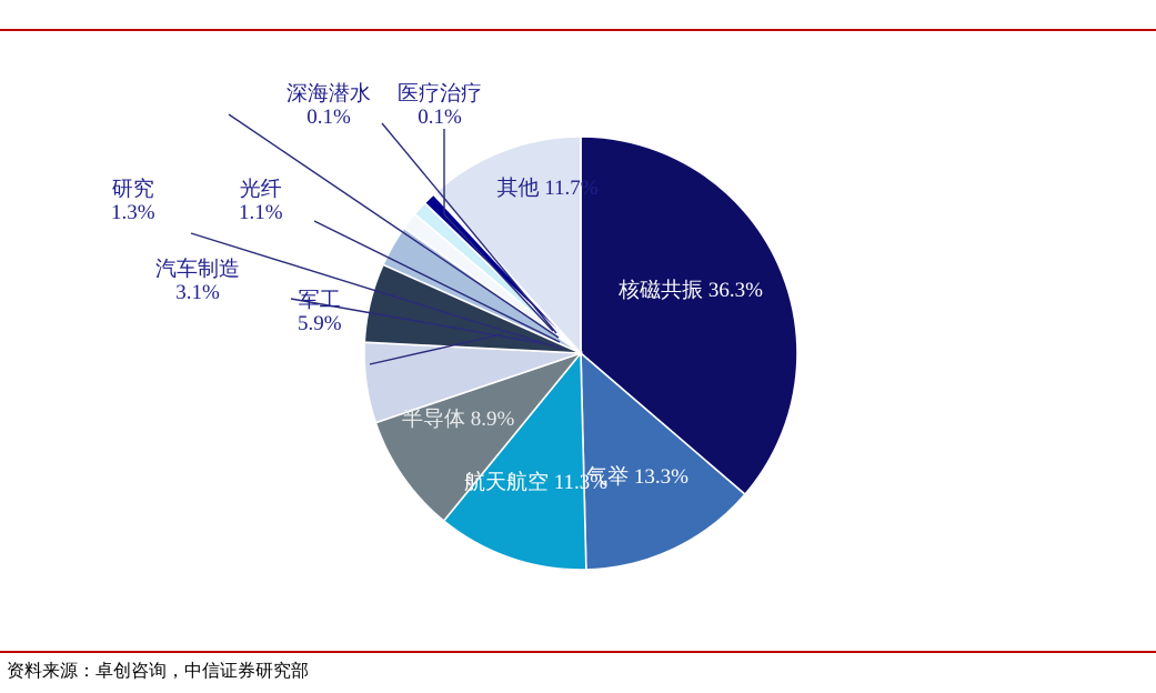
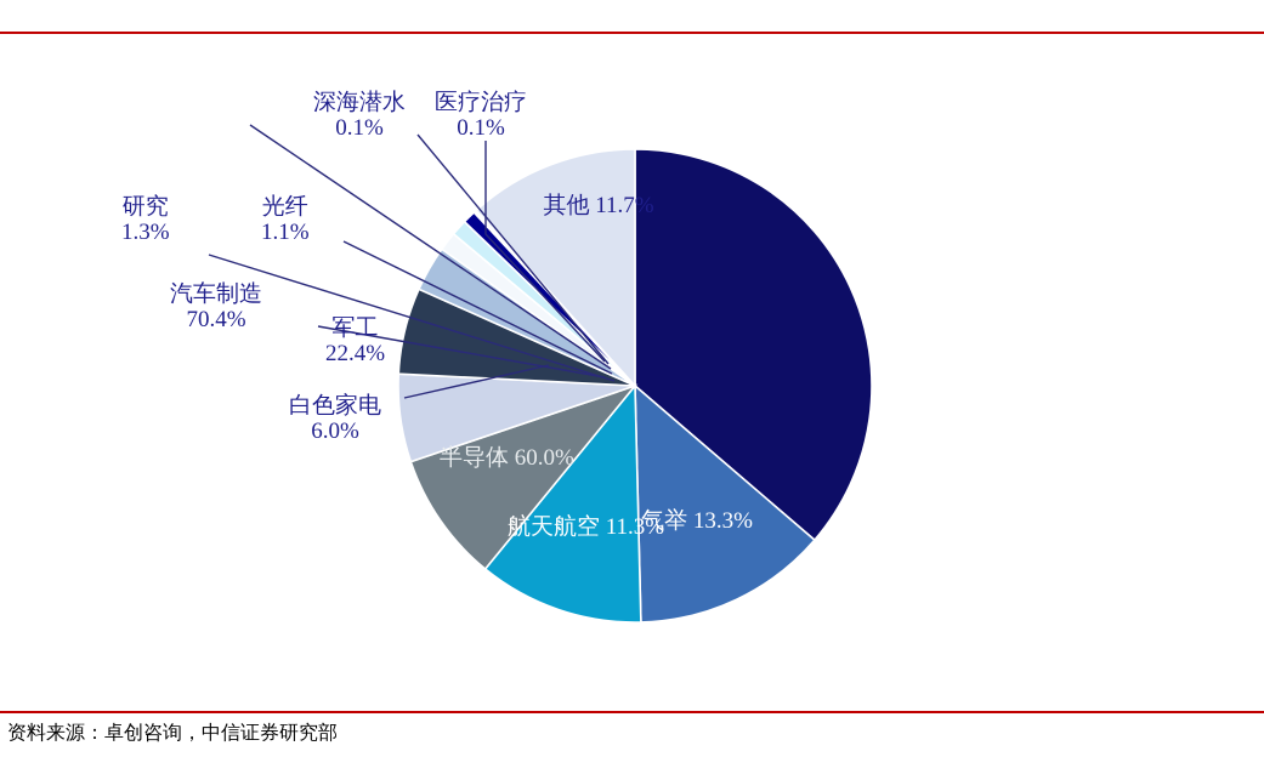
  深海潜水
  0.1%
  医疗治疗
  0.1%
  研究
  1.3%
  光纤
  1.1%
  汽车制造
- 3.1%
+ 70.4%
  军工
- 5.9%
+ 22.4%
+ 白色家电
+ 6.0%
  其他 11.7%
- 核磁共振 36.3%
  气举 13.3%
  航天航空 11.3%
- 半导体 8.9%
+ 半导体 60.0%
  资料来源：卓创咨询，中信证券研究部
